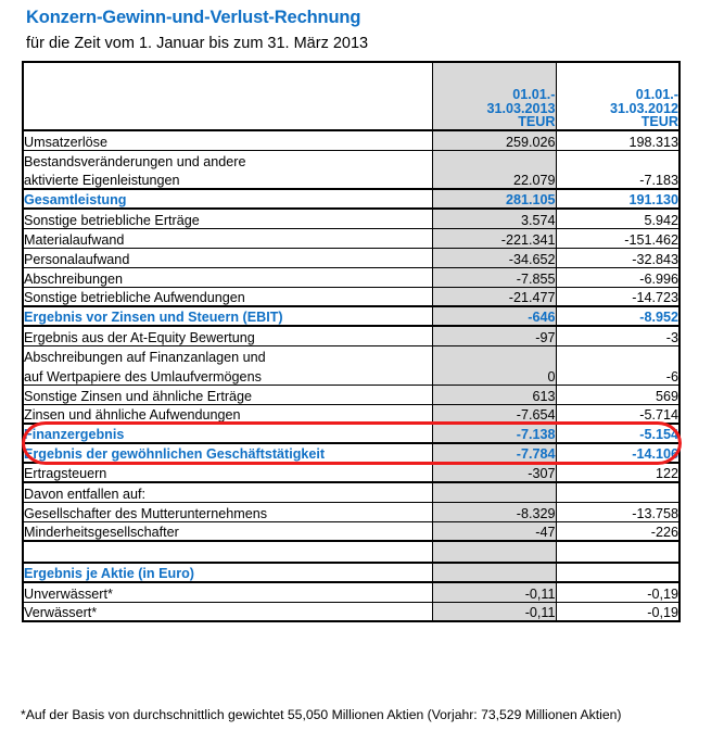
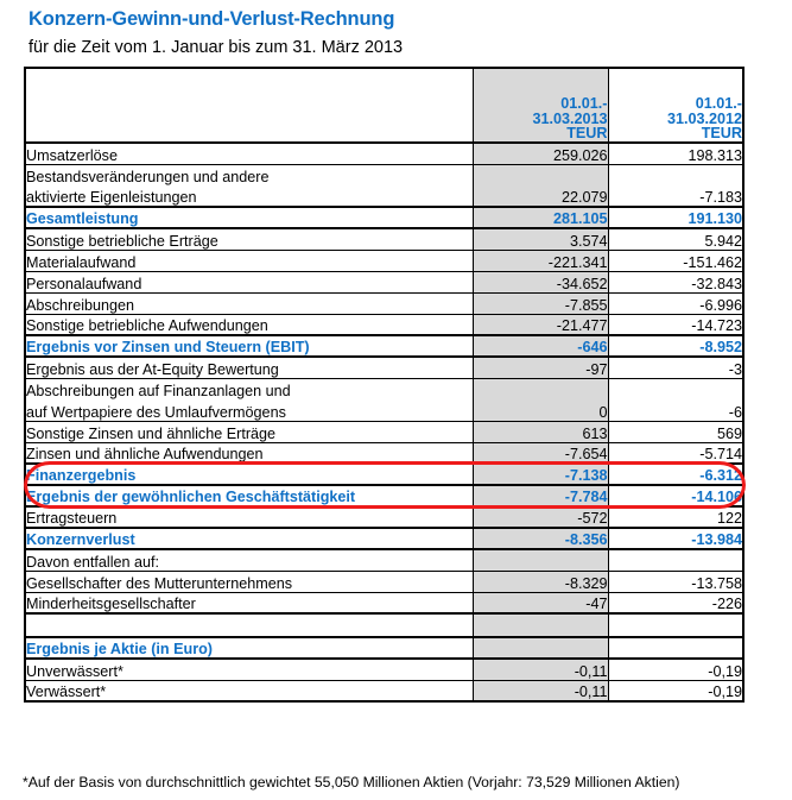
  Konzern-Gewinn-und-Verlust-Rechnung
  für die Zeit vom 1. Januar bis zum 31. März 2013
  	01.01.- 31.03.2013 TEUR	01.01.- 31.03.2012 TEUR
  Umsatzerlöse	259.026	198.313
  Bestandsveränderungen und andere
  aktivierte Eigenleistungen	22.079	-7.183
  Gesamtleistung	281.105	191.130
  Sonstige betriebliche Erträge	3.574	5.942
  Materialaufwand	-221.341	-151.462
  Personalaufwand	-34.652	-32.843
  Abschreibungen	-7.855	-6.996
  Sonstige betriebliche Aufwendungen	-21.477	-14.723
  Ergebnis vor Zinsen und Steuern (EBIT)	-646	-8.952
  Ergebnis aus der At-Equity Bewertung	-97	-3
  Abschreibungen auf Finanzanlagen und
  auf Wertpapiere des Umlaufvermögens	0	-6
  Sonstige Zinsen und ähnliche Erträge	613	569
  Zinsen und ähnliche Aufwendungen	-7.654	-5.714
- Finanzergebnis	-7.138	-5.154
+ Finanzergebnis	-7.138	-6.312
  Ergebnis der gewöhnlichen Geschäftstätigkeit	-7.784	-14.106
- Ertragsteuern	-307	122
+ Ertragsteuern	-572	122
+ Konzernverlust	-8.356	-13.984
  Davon entfallen auf:
  Gesellschafter des Mutterunternehmens	-8.329	-13.758
  Minderheitsgesellschafter	-47	-226
  Ergebnis je Aktie (in Euro)
  Unverwässert*	-0,11	-0,19
  Verwässert*	-0,11	-0,19
  *Auf der Basis von durchschnittlich gewichtet 55,050 Millionen Aktien (Vorjahr: 73,529 Millionen Aktien)
